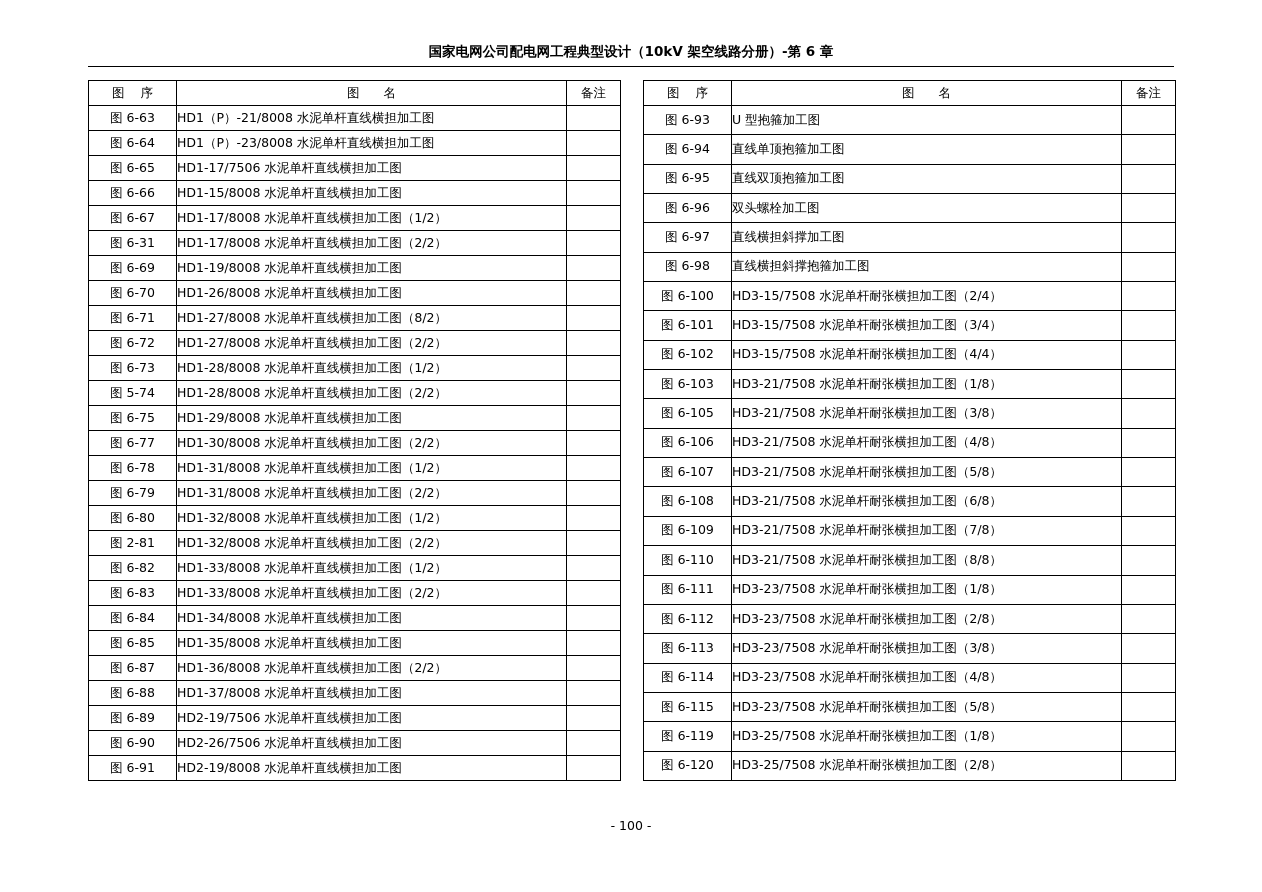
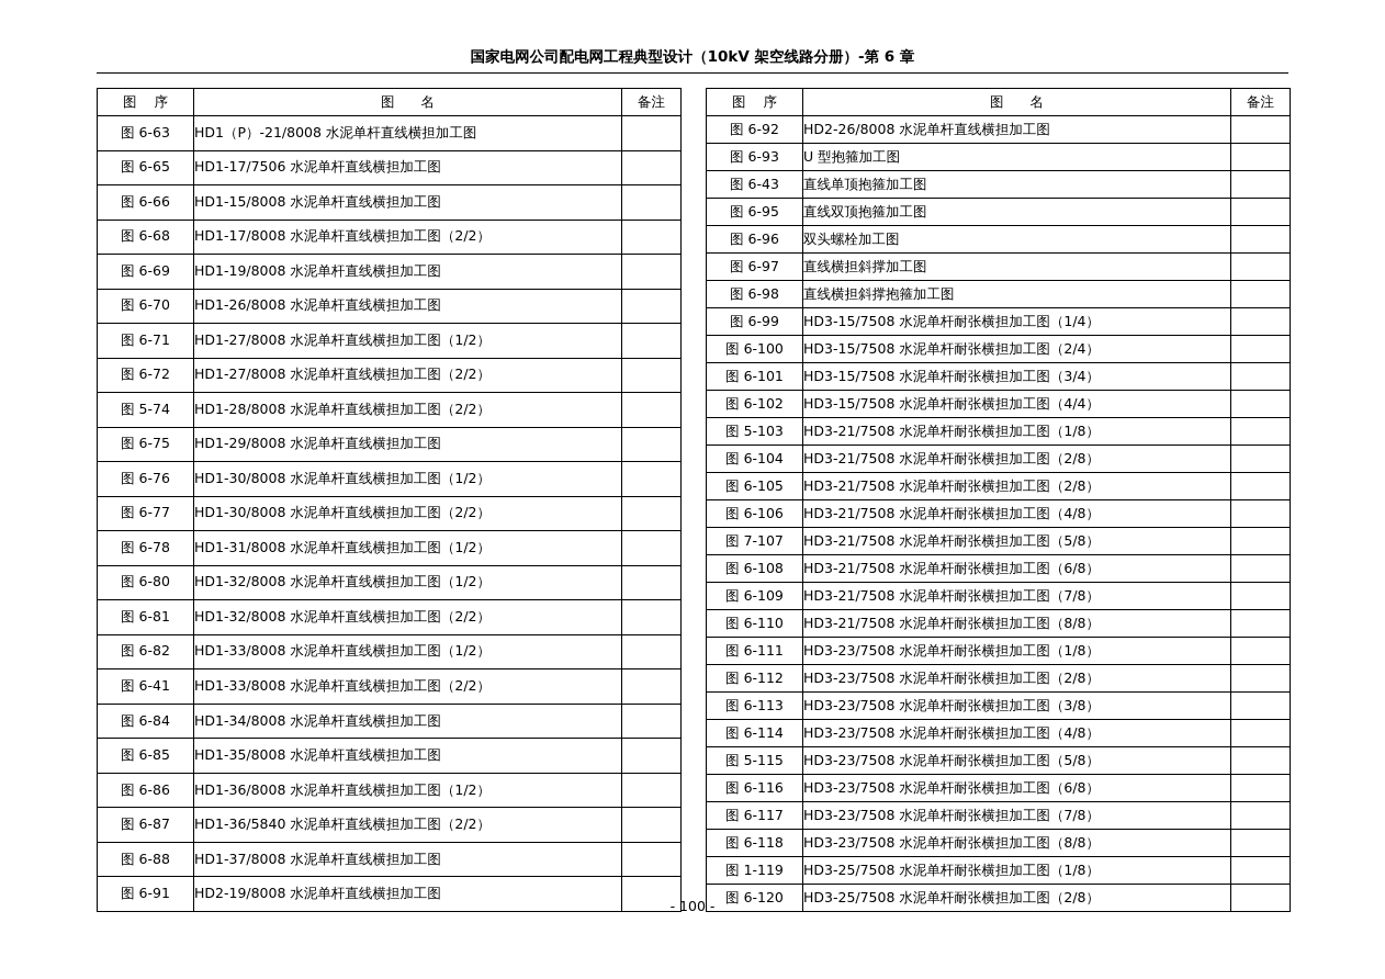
  国家电网公司配电网工程典型设计（10kV 架空线路分册）-第 6 章
  图 序	图 名	备注
  图 6-63	HD1（P）-21/8008 水泥单杆直线横担加工图
- 图 6-64	HD1（P）-23/8008 水泥单杆直线横担加工图
  图 6-65	HD1-17/7506 水泥单杆直线横担加工图
  图 6-66	HD1-15/8008 水泥单杆直线横担加工图
- 图 6-67	HD1-17/8008 水泥单杆直线横担加工图（1/2）
- 图 6-31	HD1-17/8008 水泥单杆直线横担加工图（2/2）
+ 图 6-68	HD1-17/8008 水泥单杆直线横担加工图（2/2）
  图 6-69	HD1-19/8008 水泥单杆直线横担加工图
  图 6-70	HD1-26/8008 水泥单杆直线横担加工图
- 图 6-71	HD1-27/8008 水泥单杆直线横担加工图（8/2）
+ 图 6-71	HD1-27/8008 水泥单杆直线横担加工图（1/2）
  图 6-72	HD1-27/8008 水泥单杆直线横担加工图（2/2）
- 图 6-73	HD1-28/8008 水泥单杆直线横担加工图（1/2）
  图 5-74	HD1-28/8008 水泥单杆直线横担加工图（2/2）
  图 6-75	HD1-29/8008 水泥单杆直线横担加工图
+ 图 6-76	HD1-30/8008 水泥单杆直线横担加工图（1/2）
  图 6-77	HD1-30/8008 水泥单杆直线横担加工图（2/2）
  图 6-78	HD1-31/8008 水泥单杆直线横担加工图（1/2）
- 图 6-79	HD1-31/8008 水泥单杆直线横担加工图（2/2）
  图 6-80	HD1-32/8008 水泥单杆直线横担加工图（1/2）
- 图 2-81	HD1-32/8008 水泥单杆直线横担加工图（2/2）
+ 图 6-81	HD1-32/8008 水泥单杆直线横担加工图（2/2）
  图 6-82	HD1-33/8008 水泥单杆直线横担加工图（1/2）
- 图 6-83	HD1-33/8008 水泥单杆直线横担加工图（2/2）
+ 图 6-41	HD1-33/8008 水泥单杆直线横担加工图（2/2）
  图 6-84	HD1-34/8008 水泥单杆直线横担加工图
  图 6-85	HD1-35/8008 水泥单杆直线横担加工图
+ 图 6-86	HD1-36/8008 水泥单杆直线横担加工图（1/2）
- 图 6-87	HD1-36/8008 水泥单杆直线横担加工图（2/2）
+ 图 6-87	HD1-36/5840 水泥单杆直线横担加工图（2/2）
  图 6-88	HD1-37/8008 水泥单杆直线横担加工图
- 图 6-89	HD2-19/7506 水泥单杆直线横担加工图
- 图 6-90	HD2-26/7506 水泥单杆直线横担加工图
  图 6-91	HD2-19/8008 水泥单杆直线横担加工图
  图 序	图 名	备注
+ 图 6-92	HD2-26/8008 水泥单杆直线横担加工图
  图 6-93	U 型抱箍加工图
- 图 6-94	直线单顶抱箍加工图
+ 图 6-43	直线单顶抱箍加工图
  图 6-95	直线双顶抱箍加工图
  图 6-96	双头螺栓加工图
  图 6-97	直线横担斜撑加工图
  图 6-98	直线横担斜撑抱箍加工图
+ 图 6-99	HD3-15/7508 水泥单杆耐张横担加工图（1/4）
  图 6-100	HD3-15/7508 水泥单杆耐张横担加工图（2/4）
  图 6-101	HD3-15/7508 水泥单杆耐张横担加工图（3/4）
  图 6-102	HD3-15/7508 水泥单杆耐张横担加工图（4/4）
- 图 6-103	HD3-21/7508 水泥单杆耐张横担加工图（1/8）
+ 图 5-103	HD3-21/7508 水泥单杆耐张横担加工图（1/8）
+ 图 6-104	HD3-21/7508 水泥单杆耐张横担加工图（2/8）
- 图 6-105	HD3-21/7508 水泥单杆耐张横担加工图（3/8）
+ 图 6-105	HD3-21/7508 水泥单杆耐张横担加工图（2/8）
  图 6-106	HD3-21/7508 水泥单杆耐张横担加工图（4/8）
- 图 6-107	HD3-21/7508 水泥单杆耐张横担加工图（5/8）
+ 图 7-107	HD3-21/7508 水泥单杆耐张横担加工图（5/8）
  图 6-108	HD3-21/7508 水泥单杆耐张横担加工图（6/8）
  图 6-109	HD3-21/7508 水泥单杆耐张横担加工图（7/8）
  图 6-110	HD3-21/7508 水泥单杆耐张横担加工图（8/8）
  图 6-111	HD3-23/7508 水泥单杆耐张横担加工图（1/8）
  图 6-112	HD3-23/7508 水泥单杆耐张横担加工图（2/8）
  图 6-113	HD3-23/7508 水泥单杆耐张横担加工图（3/8）
  图 6-114	HD3-23/7508 水泥单杆耐张横担加工图（4/8）
- 图 6-115	HD3-23/7508 水泥单杆耐张横担加工图（5/8）
+ 图 5-115	HD3-23/7508 水泥单杆耐张横担加工图（5/8）
+ 图 6-116	HD3-23/7508 水泥单杆耐张横担加工图（6/8）
+ 图 6-117	HD3-23/7508 水泥单杆耐张横担加工图（7/8）
+ 图 6-118	HD3-23/7508 水泥单杆耐张横担加工图（8/8）
- 图 6-119	HD3-25/7508 水泥单杆耐张横担加工图（1/8）
+ 图 1-119	HD3-25/7508 水泥单杆耐张横担加工图（1/8）
  图 6-120	HD3-25/7508 水泥单杆耐张横担加工图（2/8）
  - 100 -
